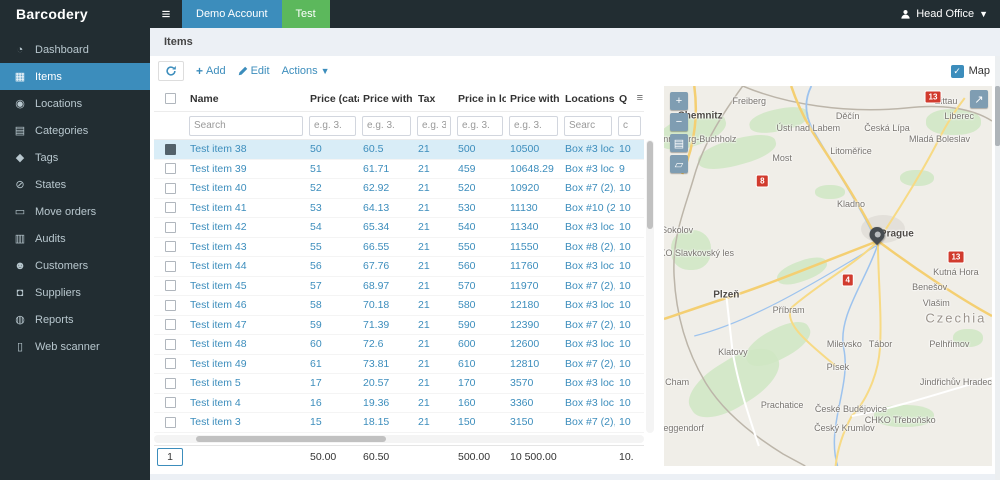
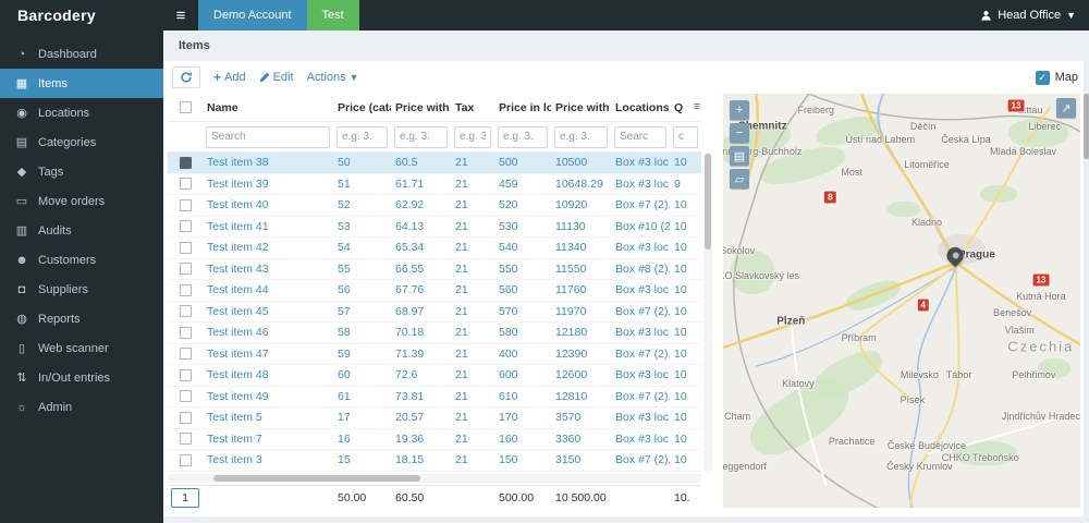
  Barcodery
  ◔
  Dashboard
  ▦
  Items
  ◉
  Locations
  ▤
  Categories
  ◆
  Tags
- ⊘
- States
  ▭
  Move orders
  ▥
  Audits
  ☻
  Customers
  ◘
  Suppliers
  ◍
  Reports
  ▯
  Web scanner
+ ⇅
+ In/Out entries
+ ☼
+ Admin
  ≡
  Demo Account
  Test
  Head Office
  ▼
  Items
  +
  Add
  Edit
  Actions
  ▼
  ✓
  Map
  Name
  Price (cat
  Price with
  Tax
  Price in lo
  Price with
  Locations
  Q
  ≡
  Search
  e.g. 3.
  e.g. 3.
  e.g. 3
  e.g. 3.
  e.g. 3.
  Searc
  c
  Test item 38
  50
  60.5
  21
  500
  10500
  Box #3 loc
  10
  Test item 39
  51
  61.71
  21
  459
  10648.29
  Box #3 loc
  9
  Test item 40
  52
  62.92
  21
  520
  10920
  Box #7 (2),
  10
  Test item 41
  53
  64.13
  21
  530
  11130
  Box #10 (2
  10
  Test item 42
  54
  65.34
  21
  540
  11340
  Box #3 loc
  10
  Test item 43
  55
  66.55
  21
  550
  11550
  Box #8 (2),
  10
  Test item 44
  56
  67.76
  21
  560
  11760
  Box #3 loc
  10
  Test item 45
  57
  68.97
  21
  570
  11970
  Box #7 (2),
  10
  Test item 46
  58
  70.18
  21
  580
  12180
  Box #3 loc
  10
  Test item 47
  59
  71.39
  21
- 590
+ 400
  12390
  Box #7 (2),
  10
  Test item 48
  60
  72.6
  21
  600
  12600
  Box #3 loc
  10
  Test item 49
  61
  73.81
  21
  610
  12810
  Box #7 (2),
  10
  Test item 5
  17
  20.57
  21
  170
  3570
  Box #3 loc
  10
- Test item 4
+ Test item 7
  16
  19.36
  21
  160
  3360
  Box #3 loc
  10
  Test item 3
  15
  18.15
  21
  150
  3150
  Box #7 (2),
  10
  1
  50.00
  60.50
  500.00
  10 500.00
  10.
  Freiberg
  emnitz
  Liberec
  Děčín
  Ústí nad Labem
  Česká Lípa
  nrg-Buchholz
  Litoměřice
  Most
  Mladá Boleslav
  Kladno
  rague
  Kutná Hora
  Sokolov
  O Slavkovský les
  Plzeň
  Benešov
  Vlašim
  Czechia
  Příbram
  Milevsko
  Tábor
  Pelhřimov
  Klatovy
  Písek
  Cham
  Jindřichův Hradec
  Prachatice
  České Budějovice
  CHKO Třeboňsko
  eggendorf
  Český Krumlov
  13
  8
  4
  13
  +
  −
  ▤
  ▱
  ↗
